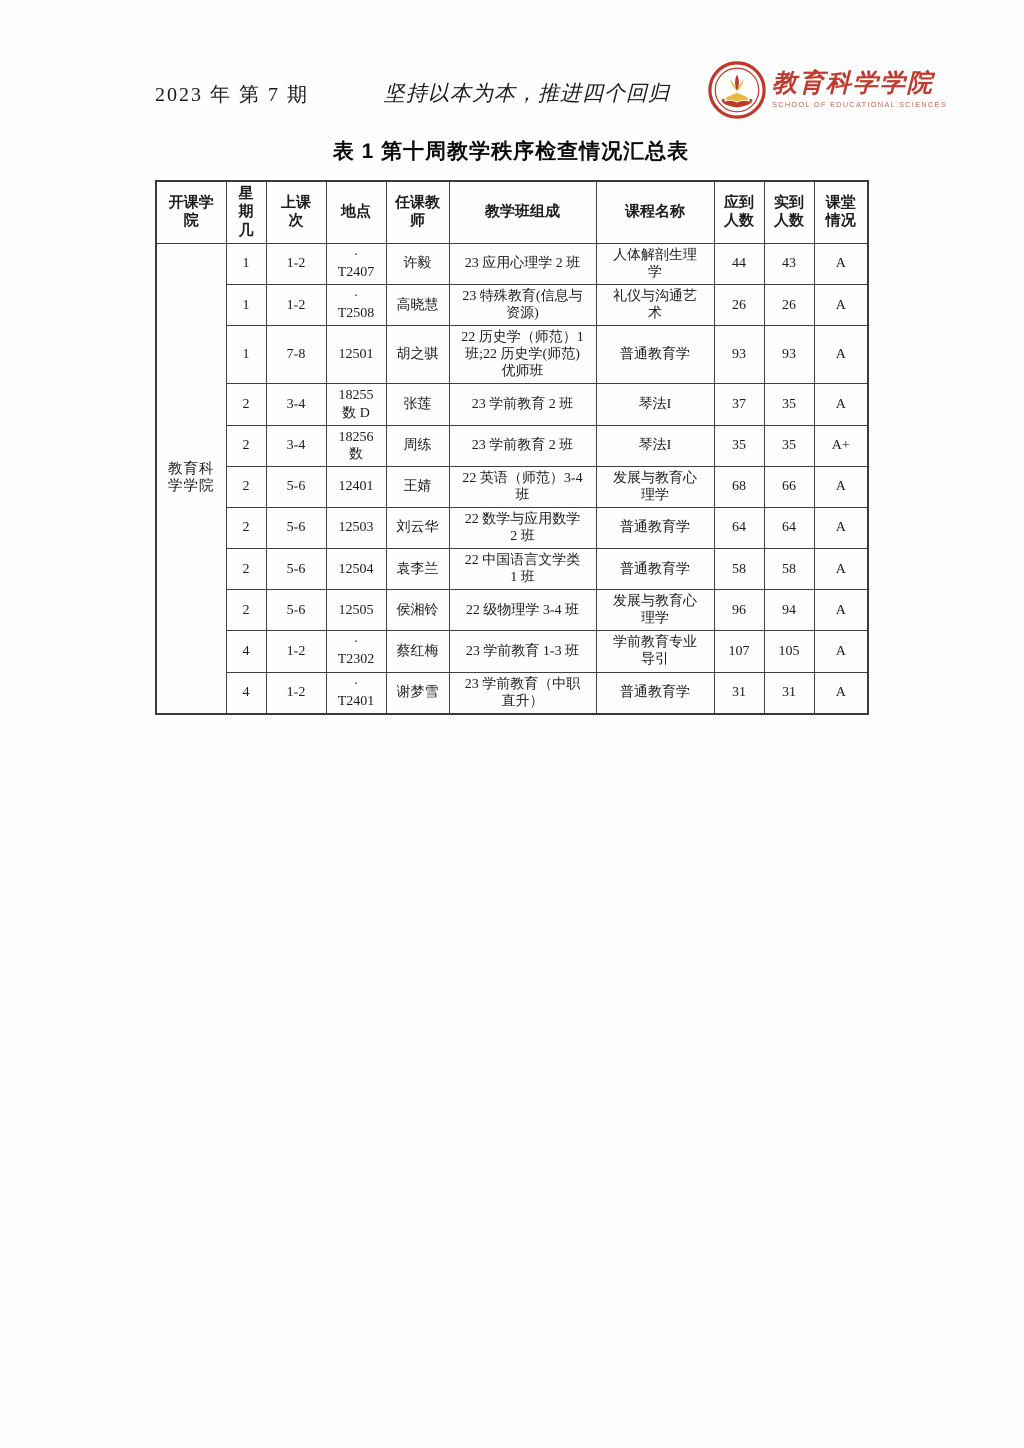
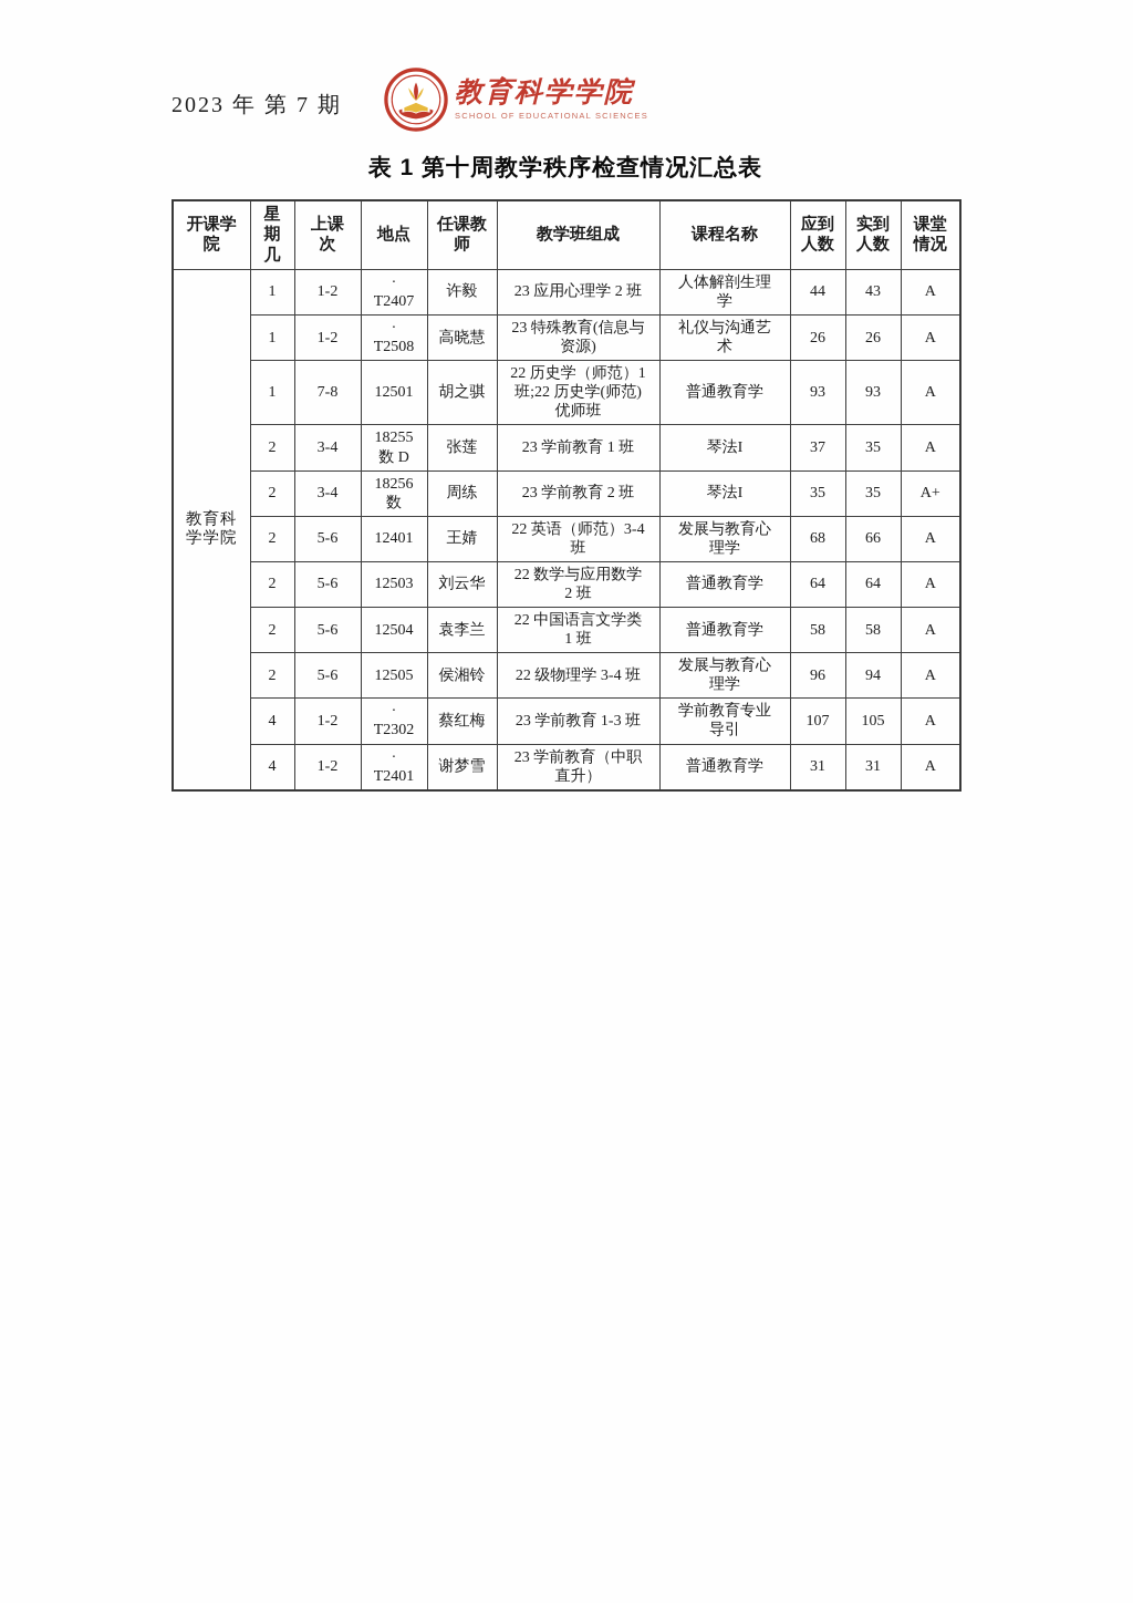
  2023 年 第 7 期
- 坚持以本为本，推进四个回归
  教育科学学院
  SCHOOL OF EDUCATIONAL SCIENCES
  表 1 第十周教学秩序检查情况汇总表
  开课学 院	星 期 几	上课 次	地点	任课教 师	教学班组成	课程名称	应到 人数	实到 人数	课堂 情况
  教育科 学学院	1	1-2	· T2407	许毅	23 应用心理学 2 班	人体解剖生理 学	44	43	A
  1	1-2	· T2508	高晓慧	23 特殊教育(信息与 资源)	礼仪与沟通艺 术	26	26	A
  1	7-8	12501	胡之骐	22 历史学（师范）1 班;22 历史学(师范) 优师班	普通教育学	93	93	A
- 2	3-4	18255 数 D	张莲	23 学前教育 2 班	琴法I	37	35	A
+ 2	3-4	18255 数 D	张莲	23 学前教育 1 班	琴法I	37	35	A
  2	3-4	18256 数	周练	23 学前教育 2 班	琴法I	35	35	A+
  2	5-6	12401	王婧	22 英语（师范）3-4 班	发展与教育心 理学	68	66	A
  2	5-6	12503	刘云华	22 数学与应用数学 2 班	普通教育学	64	64	A
  2	5-6	12504	袁李兰	22 中国语言文学类 1 班	普通教育学	58	58	A
  2	5-6	12505	侯湘铃	22 级物理学 3-4 班	发展与教育心 理学	96	94	A
  4	1-2	· T2302	蔡红梅	23 学前教育 1-3 班	学前教育专业 导引	107	105	A
  4	1-2	· T2401	谢梦雪	23 学前教育（中职 直升）	普通教育学	31	31	A
